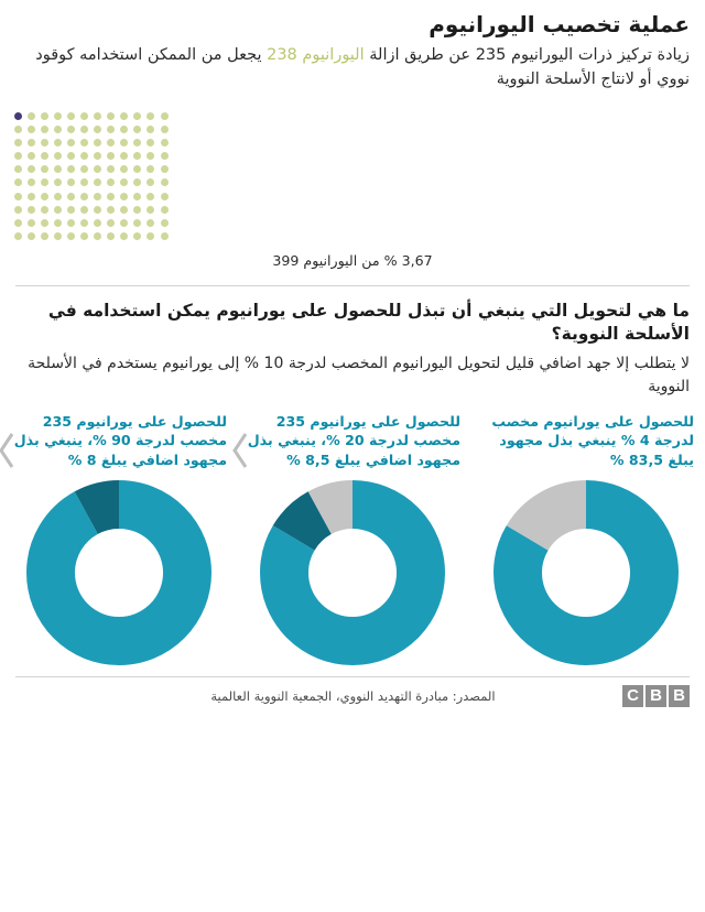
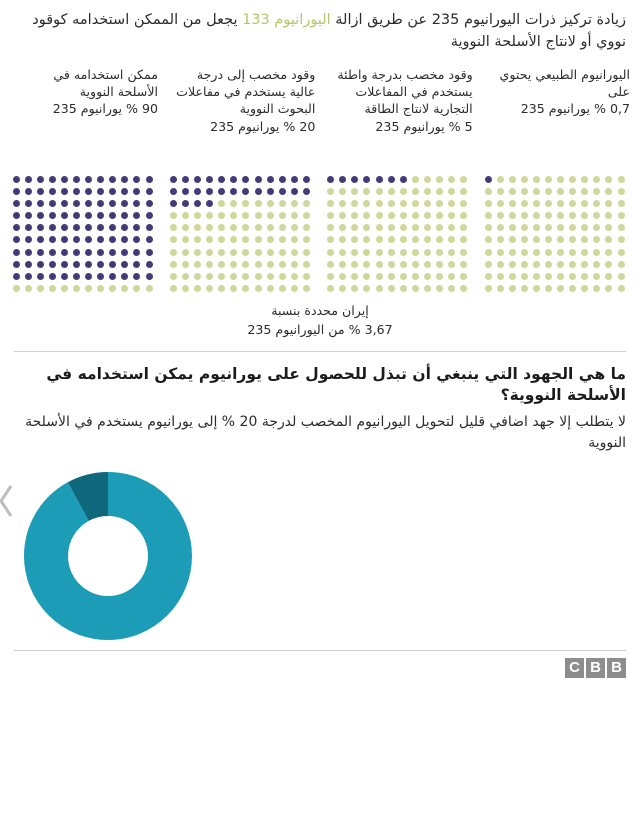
- عملية تخصيب اليورانيوم
- زيادة تركيز ذرات اليورانيوم 235 عن طريق ازالة اليورانيوم 238 يجعل من الممكن استخدامه كوقود نووي أو لانتاج الأسلحة النووية
+ زيادة تركيز ذرات اليورانيوم 235 عن طريق ازالة اليورانيوم 133 يجعل من الممكن استخدامه كوقود نووي أو لانتاج الأسلحة النووية
+ ممكن استخدامه في الأسلحة النووية
+ 90 % يورانيوم 235
+ وقود مخصب إلى درجة عالية يستخدم في مفاعلات البحوث النووية
+ 20 % يورانيوم 235
+ وقود مخصب بدرجة واطئة يستخدم في المفاعلات التجارية لانتاج الطاقة
+ 5 % يورانيوم 235
+ اليورانيوم الطبيعي يحتوي على
+ 0,7 % يورانيوم 235
+ إيران محددة بنسبة
- 3,67 % من اليورانيوم 399
+ 3,67 % من اليورانيوم 235
- ما هي لتحويل التي ينبغي أن تبذل للحصول على يورانيوم يمكن استخدامه في الأسلحة النووية؟
+ ما هي الجهود التي ينبغي أن تبذل للحصول على يورانيوم يمكن استخدامه في الأسلحة النووية؟
- لا يتطلب إلا جهد اضافي قليل لتحويل اليورانيوم المخصب لدرجة 10 % إلى يورانيوم يستخدم في الأسلحة النووية
+ لا يتطلب إلا جهد اضافي قليل لتحويل اليورانيوم المخصب لدرجة 20 % إلى يورانيوم يستخدم في الأسلحة النووية
- للحصول على يورانيوم 235 مخصب لدرجة 90 %، ينبغي بذل مجهود اضافي يبلغ 8 %
- للحصول على يورانيوم 235 مخصب لدرجة 20 %، ينبغي بذل مجهود اضافي يبلغ 8,5 %
- للحصول على يورانيوم مخصب لدرجة 4 % ينبغي بذل مجهود يبلغ 83,5 %
  B
  B
  C
- المصدر: مبادرة التهديد النووي، الجمعية النووية العالمية
